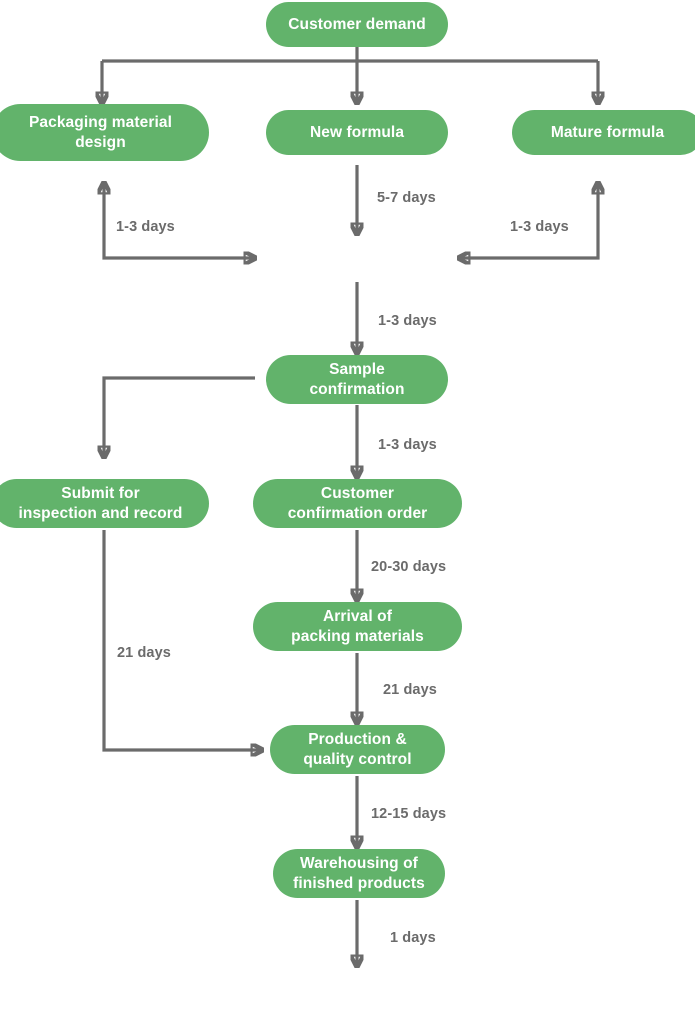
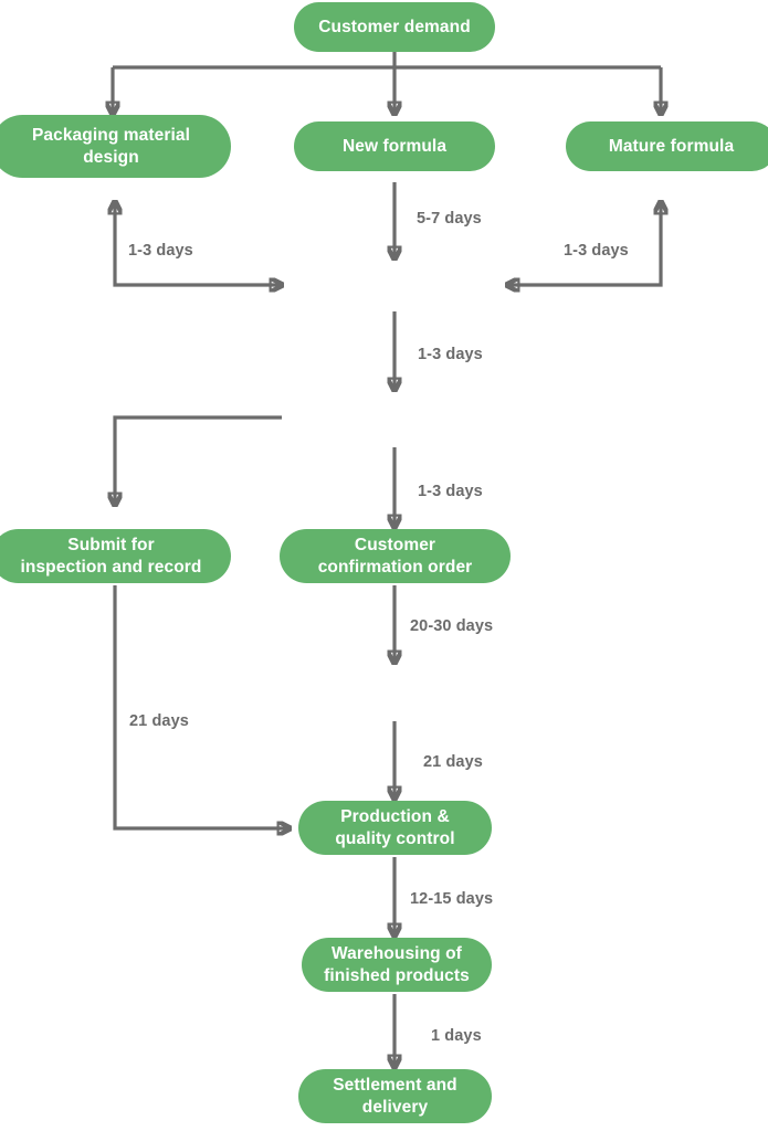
  Customer demand
  Packaging material
  design
  New formula
  Mature formula
- Sample
- confirmation
  Submit for
  inspection and record
  Customer
  confirmation order
- Arrival of
- packing materials
  Production &
  quality control
  Warehousing of
  finished products
+ Settlement and
+ delivery
  5-7 days
  1-3 days
  1-3 days
  1-3 days
  1-3 days
  20-30 days
  21 days
  21 days
  12-15 days
  1 days
